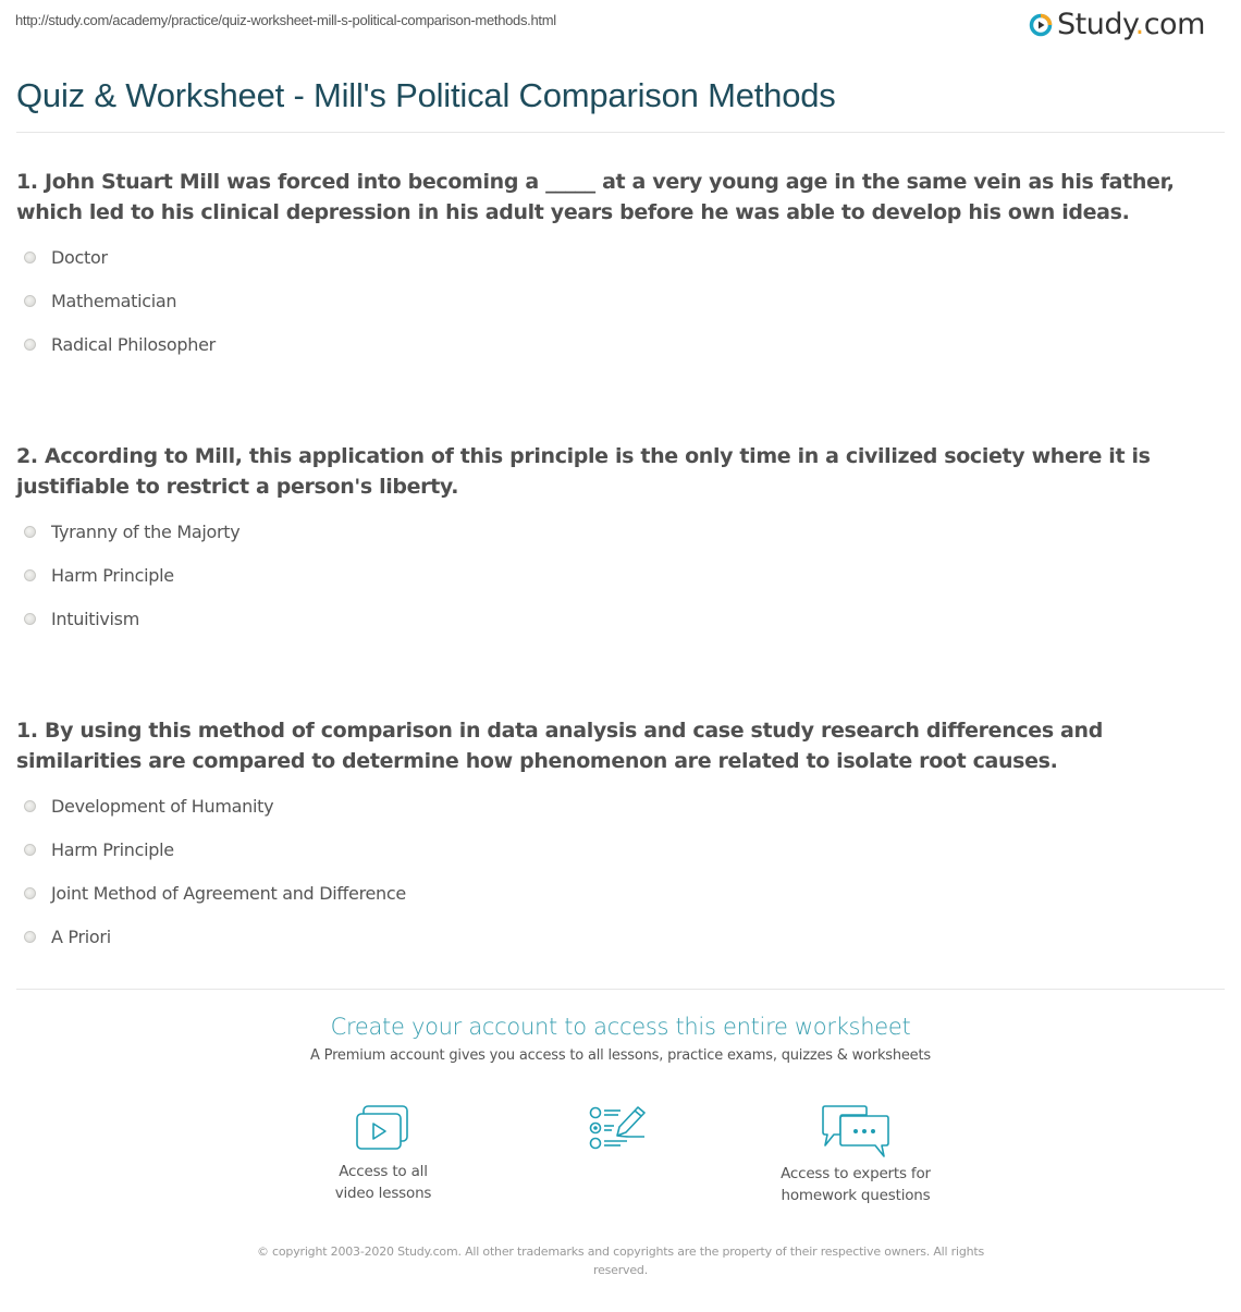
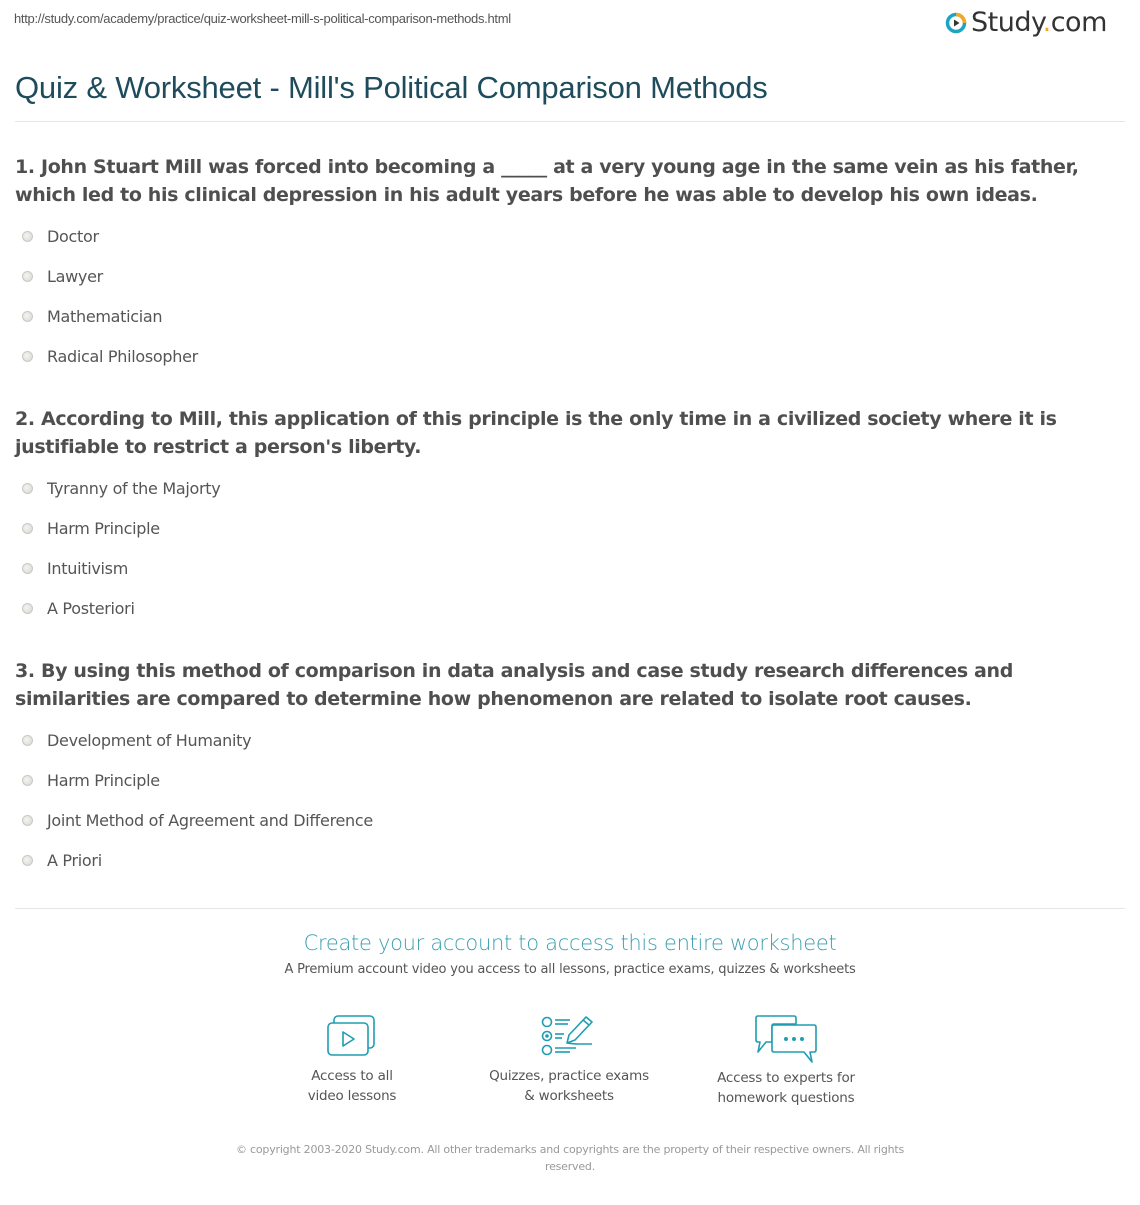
  http://study.com/academy/practice/quiz-worksheet-mill-s-political-comparison-methods.html
  Study.com
  Quiz & Worksheet - Mill's Political Comparison Methods
  1. John Stuart Mill was forced into becoming a _____ at a very young age in the same vein as his father, which led to his clinical depression in his adult years before he was able to develop his own ideas.
  Doctor
+ Lawyer
  Mathematician
  Radical Philosopher
  2. According to Mill, this application of this principle is the only time in a civilized society where it is justifiable to restrict a person's liberty.
  Tyranny of the Majorty
  Harm Principle
  Intuitivism
+ A Posteriori
- 1. By using this method of comparison in data analysis and case study research differences and similarities are compared to determine how phenomenon are related to isolate root causes.
+ 3. By using this method of comparison in data analysis and case study research differences and similarities are compared to determine how phenomenon are related to isolate root causes.
  Development of Humanity
  Harm Principle
  Joint Method of Agreement and Difference
  A Priori
  Create your account to access this entire worksheet
- A Premium account gives you access to all lessons, practice exams, quizzes & worksheets
+ A Premium account video you access to all lessons, practice exams, quizzes & worksheets
  Access to all
  video lessons
+ Quizzes, practice exams
+ & worksheets
  Access to experts for
  homework questions
  © copyright 2003-2020 Study.com. All other trademarks and copyrights are the property of their respective owners. All rights
  reserved.
